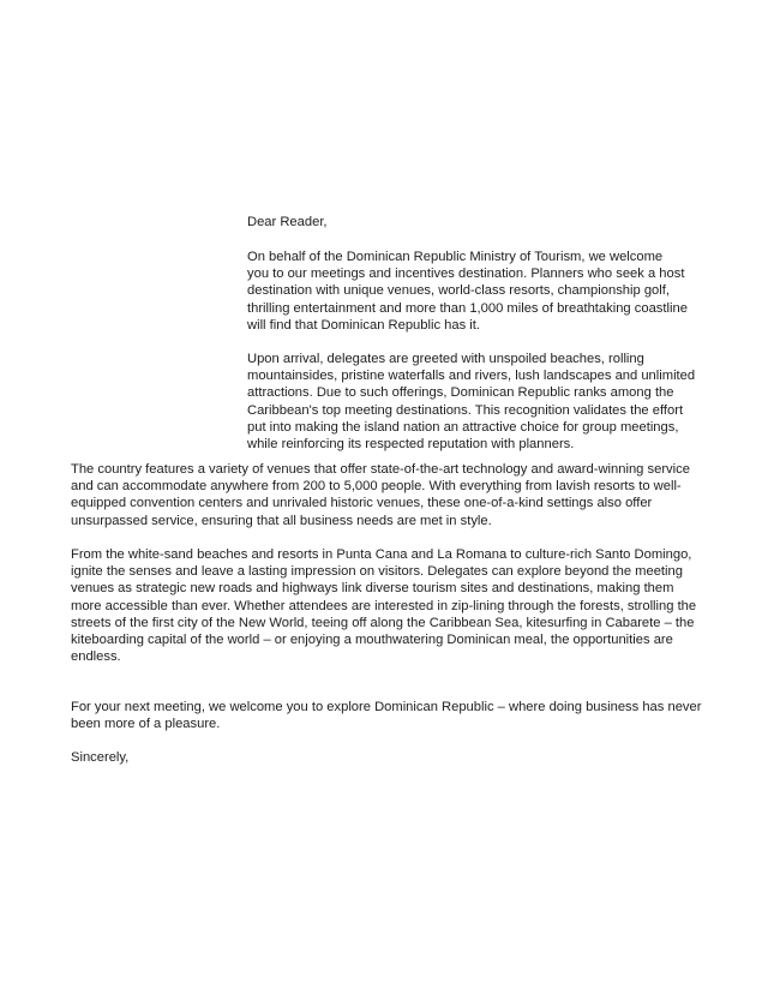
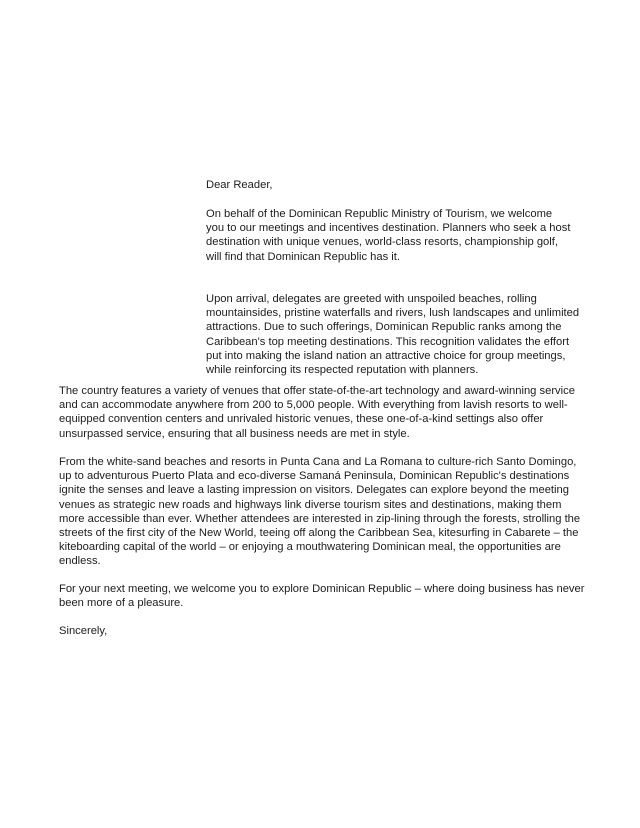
  Dear Reader,
  On behalf of the Dominican Republic Ministry of Tourism, we welcome
  you to our meetings and incentives destination. Planners who seek a host
  destination with unique venues, world-class resorts, championship golf,
- thrilling entertainment and more than 1,000 miles of breathtaking coastline
  will find that Dominican Republic has it.
  Upon arrival, delegates are greeted with unspoiled beaches, rolling
  mountainsides, pristine waterfalls and rivers, lush landscapes and unlimited
  attractions. Due to such offerings, Dominican Republic ranks among the
  Caribbean's top meeting destinations. This recognition validates the effort
  put into making the island nation an attractive choice for group meetings,
  while reinforcing its respected reputation with planners.
  The country features a variety of venues that offer state-of-the-art technology and award-winning service
  and can accommodate anywhere from 200 to 5,000 people. With everything from lavish resorts to well-
  equipped convention centers and unrivaled historic venues, these one-of-a-kind settings also offer
  unsurpassed service, ensuring that all business needs are met in style.
  From the white-sand beaches and resorts in Punta Cana and La Romana to culture-rich Santo Domingo,
+ up to adventurous Puerto Plata and eco-diverse Samaná Peninsula, Dominican Republic's destinations
  ignite the senses and leave a lasting impression on visitors. Delegates can explore beyond the meeting
  venues as strategic new roads and highways link diverse tourism sites and destinations, making them
  more accessible than ever. Whether attendees are interested in zip-lining through the forests, strolling the
  streets of the first city of the New World, teeing off along the Caribbean Sea, kitesurfing in Cabarete – the
  kiteboarding capital of the world – or enjoying a mouthwatering Dominican meal, the opportunities are
  endless.
  For your next meeting, we welcome you to explore Dominican Republic – where doing business has never
  been more of a pleasure.
  Sincerely,
